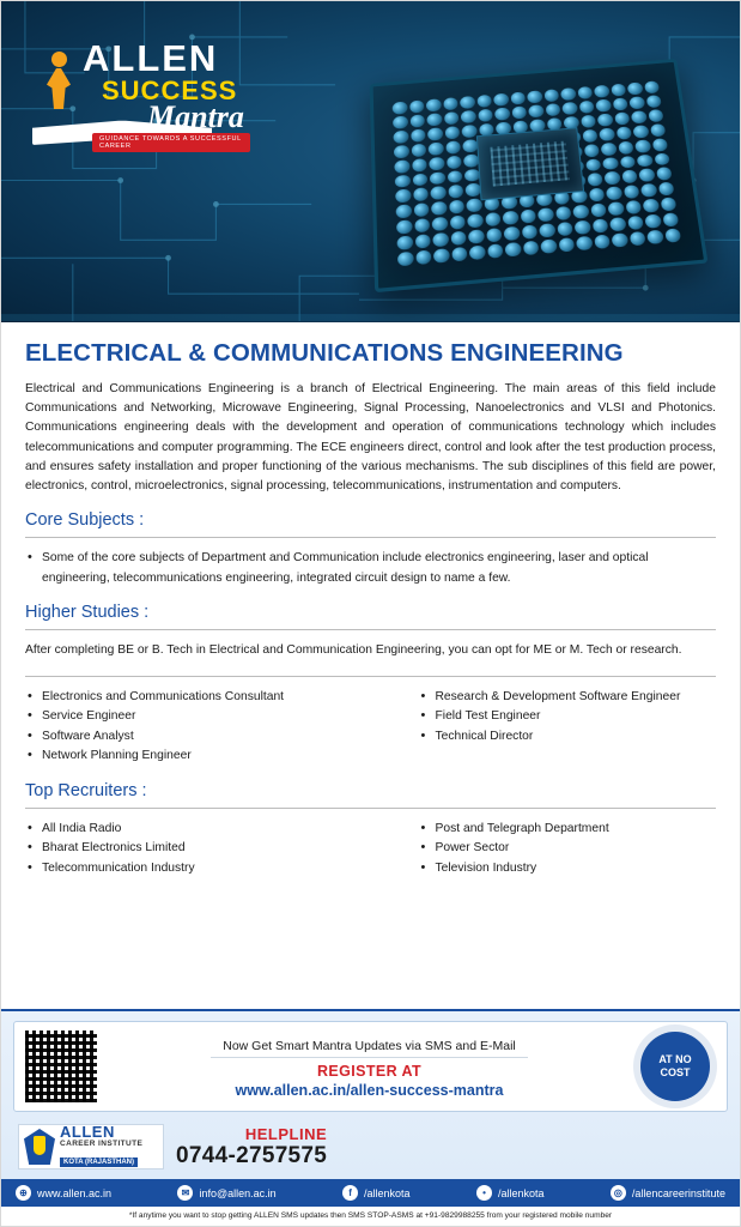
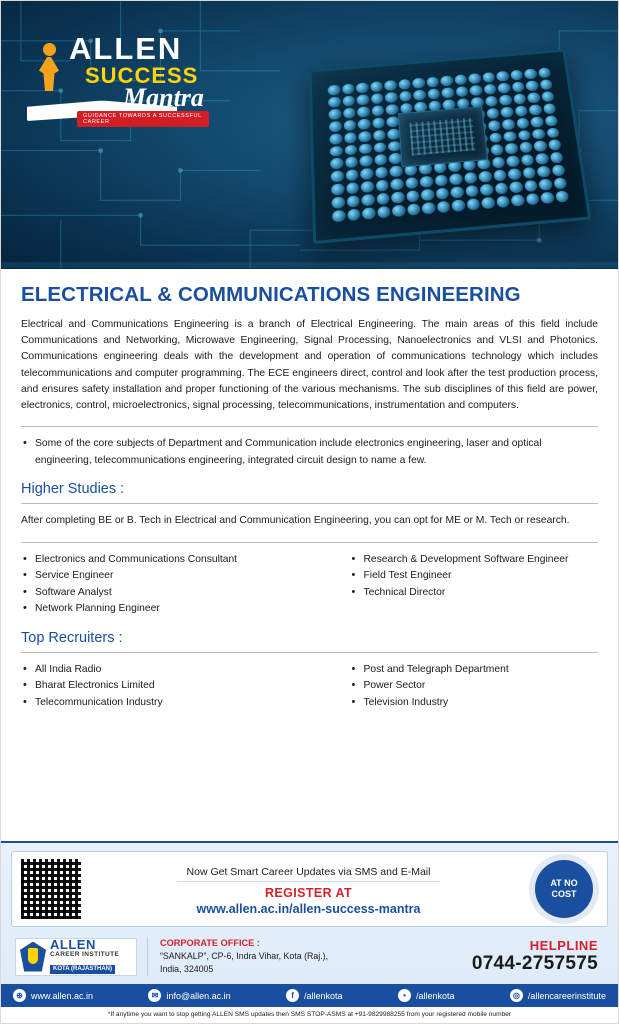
  ALLEN
  SUCCESS
  Mantra
  ELECTRICAL & COMMUNICATIONS ENGINEERING
  Electrical and Communications Engineering is a branch of Electrical Engineering. The main areas of this field include Communications and Networking, Microwave Engineering, Signal Processing, Nanoelectronics and VLSI and Photonics. Communications engineering deals with the development and operation of communications technology which includes telecommunications and computer programming. The ECE engineers direct, control and look after the test production process, and ensures safety installation and proper functioning of the various mechanisms. The sub disciplines of this field are power, electronics, control, microelectronics, signal processing, telecommunications, instrumentation and computers.
- Core Subjects :
  Some of the core subjects of Department and Communication include electronics engineering, laser and optical engineering, telecommunications engineering, integrated circuit design to name a few.
  Higher Studies :
  After completing BE or B. Tech in Electrical and Communication Engineering, you can opt for ME or M. Tech or research.
  Electronics and Communications Consultant
  Service Engineer
  Software Analyst
  Network Planning Engineer
  Research & Development Software Engineer
  Field Test Engineer
  Technical Director
  Top Recruiters :
  All India Radio
  Bharat Electronics Limited
  Telecommunication Industry
  Post and Telegraph Department
  Power Sector
  Television Industry
- Now Get Smart Mantra Updates via SMS and E-Mail
+ Now Get Smart Career Updates via SMS and E-Mail
  REGISTER AT
  www.allen.ac.in/allen-success-mantra
  AT NO
  COST
  ALLEN
+ CORPORATE OFFICE :
+ “SANKALP”, CP-6, Indra Vihar, Kota (Raj.),
+ India, 324005
  HELPLINE
  0744-2757575
  ⊕
  www.allen.ac.in
  ✉
  info@allen.ac.in
  f
  /allenkota
  •
  /allenkota
  ◎
  /allencareerinstitute
